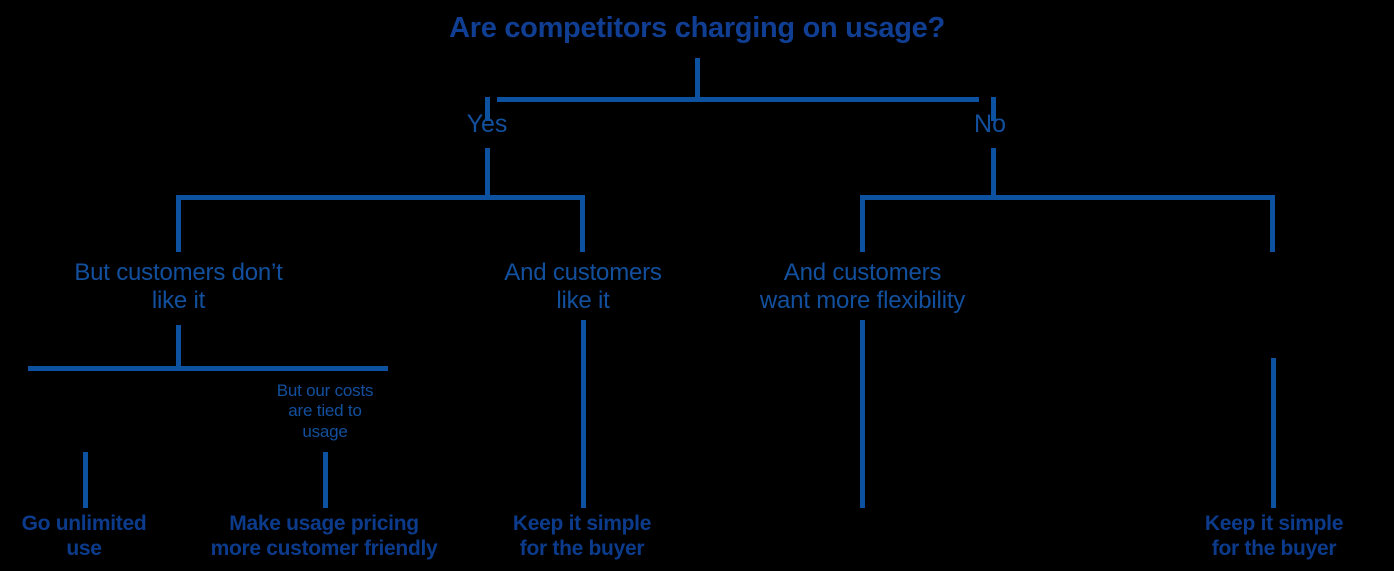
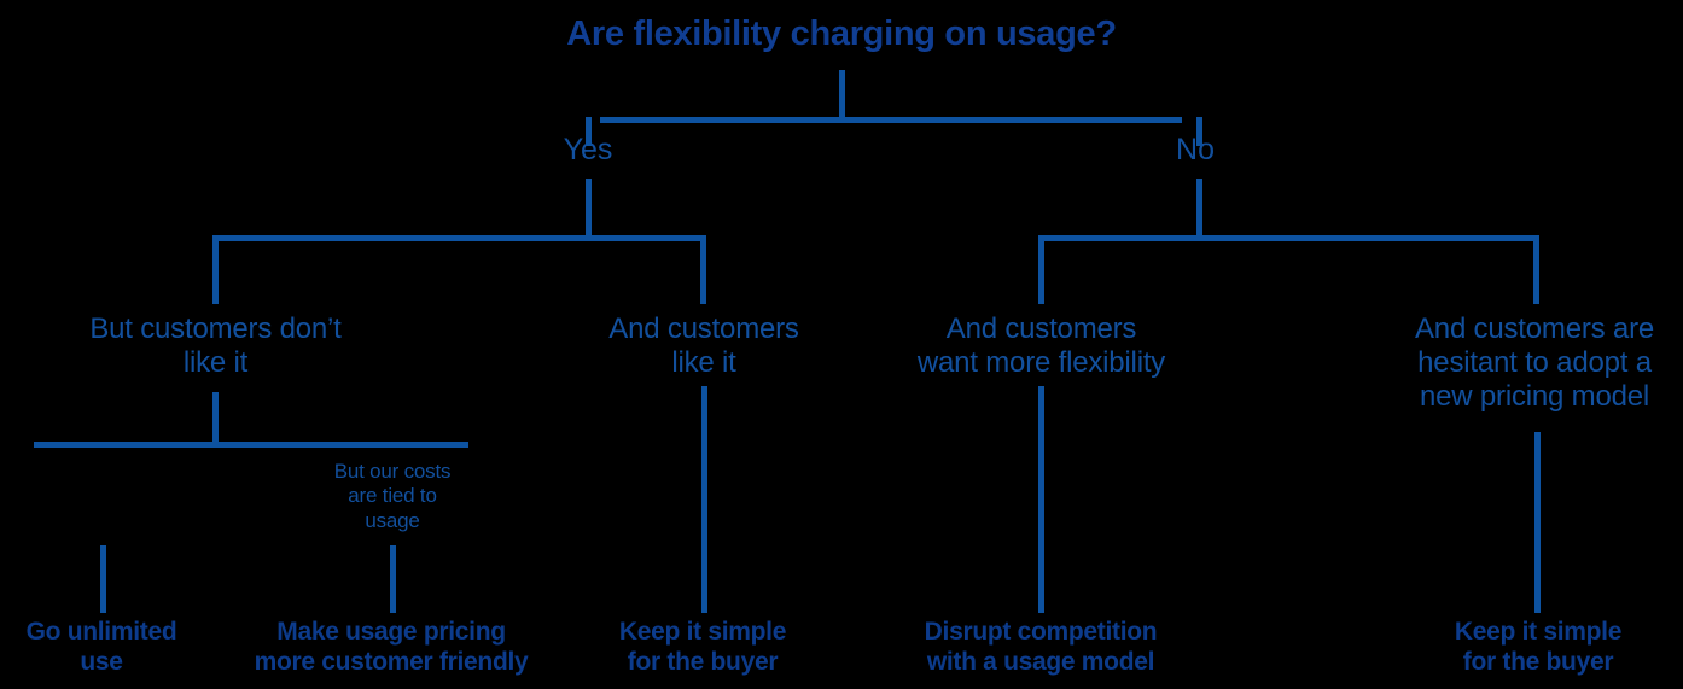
- Are competitors charging on usage?
+ Are flexibility charging on usage?
  Yes
  No
  But customers don’t
  like it
  And customers
  like it
  But our costs
  are tied to
  usage
  And customers
  want more flexibility
+ And customers are
+ hesitant to adopt a
+ new pricing model
  Go unlimited
  use
  Make usage pricing
  more customer friendly
  Keep it simple
  for the buyer
+ Disrupt competition
+ with a usage model
  Keep it simple
  for the buyer
